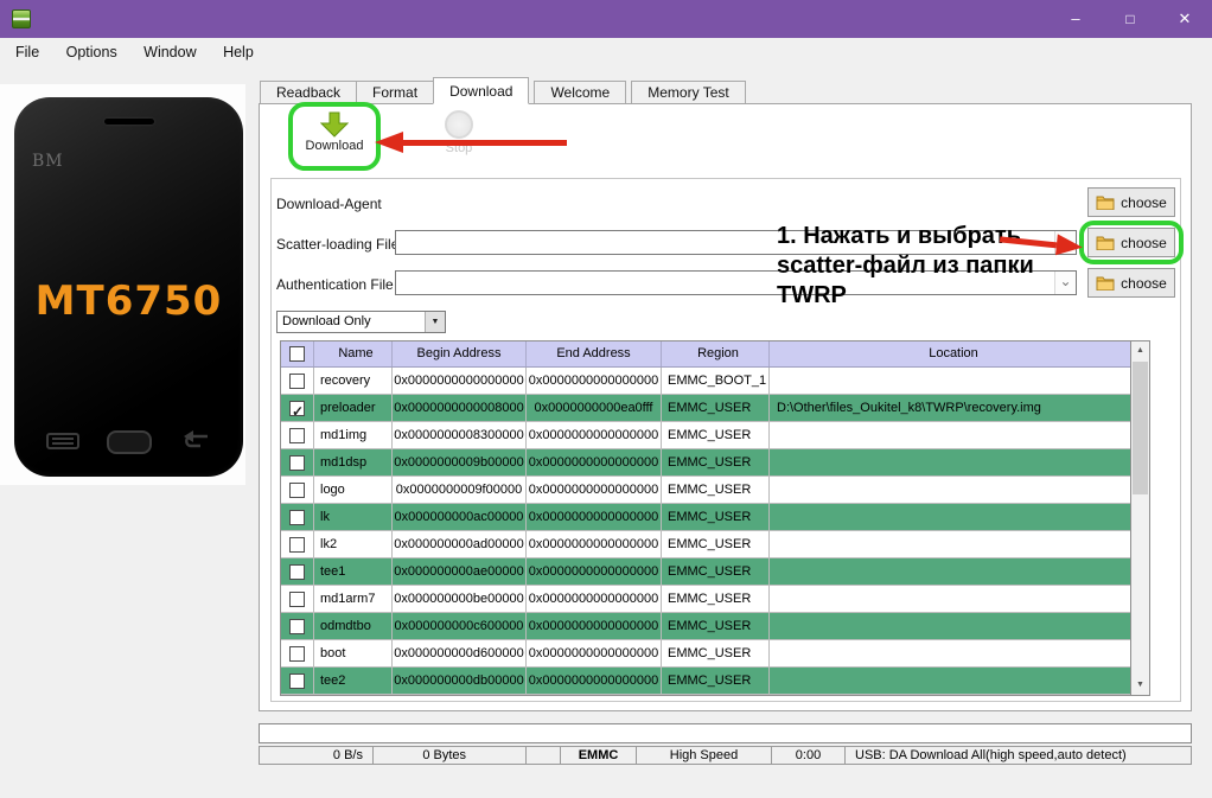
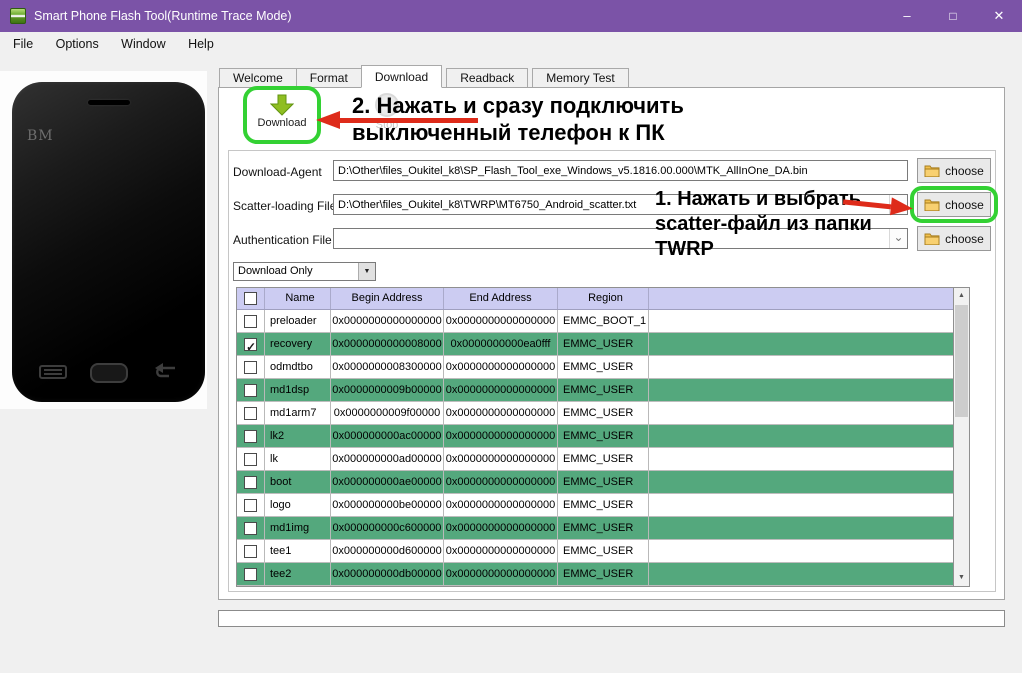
+ Smart Phone Flash Tool(Runtime Trace Mode)
  –
  □
  ✕
  File Options Window Help
  BM
- MT6750
- Readback
+ Welcome
  Format
  Download
- Welcome
+ Readback
  Memory Test
  Stop
  Download
+ 2. Нажать и сразу подключить
+ выключенный телефон к ПК
  Download-Agent
+ D:\Other\files_Oukitel_k8\SP_Flash_Tool_exe_Windows_v5.1816.00.000\MTK_AllInOne_DA.bin
  choose
  Scatter-loading Fil
+ D:\Other\files_Oukitel_k8\TWRP\MT6750_Android_scatter.txt
  ⌄
  choose
  Authentication File
  ⌄
  choose
  1. Нажать и выбраь
  scatter-файл из папки
  TWRP
  Download Only
  Name
  Begin Address
  End Address
  Region
- Location
- recovery
+ preloader
  0x0000000000000000
  0x0000000000000000
  EMMC_BOOT_1
- preloader
+ recovery
  0x0000000000008000
  0x0000000000ea0fff
  EMMC_USER
- D:\Other\files_Oukitel_k8\TWRP\recovery.img
- md1img
+ odmdtbo
  0x0000000008300000
  0x0000000000000000
  EMMC_USER
  md1dsp
  0x0000000009b00000
  0x0000000000000000
  EMMC_USER
- logo
+ md1arm7
  0x0000000009f00000
  0x0000000000000000
  EMMC_USER
- lk
+ lk2
  0x000000000ac00000
  0x0000000000000000
  EMMC_USER
- lk2
+ lk
  0x000000000ad00000
  0x0000000000000000
  EMMC_USER
- tee1
+ boot
  0x000000000ae00000
  0x0000000000000000
  EMMC_USER
- md1arm7
+ logo
  0x000000000be00000
  0x0000000000000000
  EMMC_USER
- odmdtbo
+ md1img
  0x000000000c600000
  0x0000000000000000
  EMMC_USER
- boot
+ tee1
  0x000000000d600000
  0x0000000000000000
  EMMC_USER
  tee2
  0x000000000db00000
  0x0000000000000000
  EMMC_USER
- 0 B/s
- 0 Bytes
- EMMC
- High Speed
- 0:00
- USB: DA Download All(high speed,auto detect)
